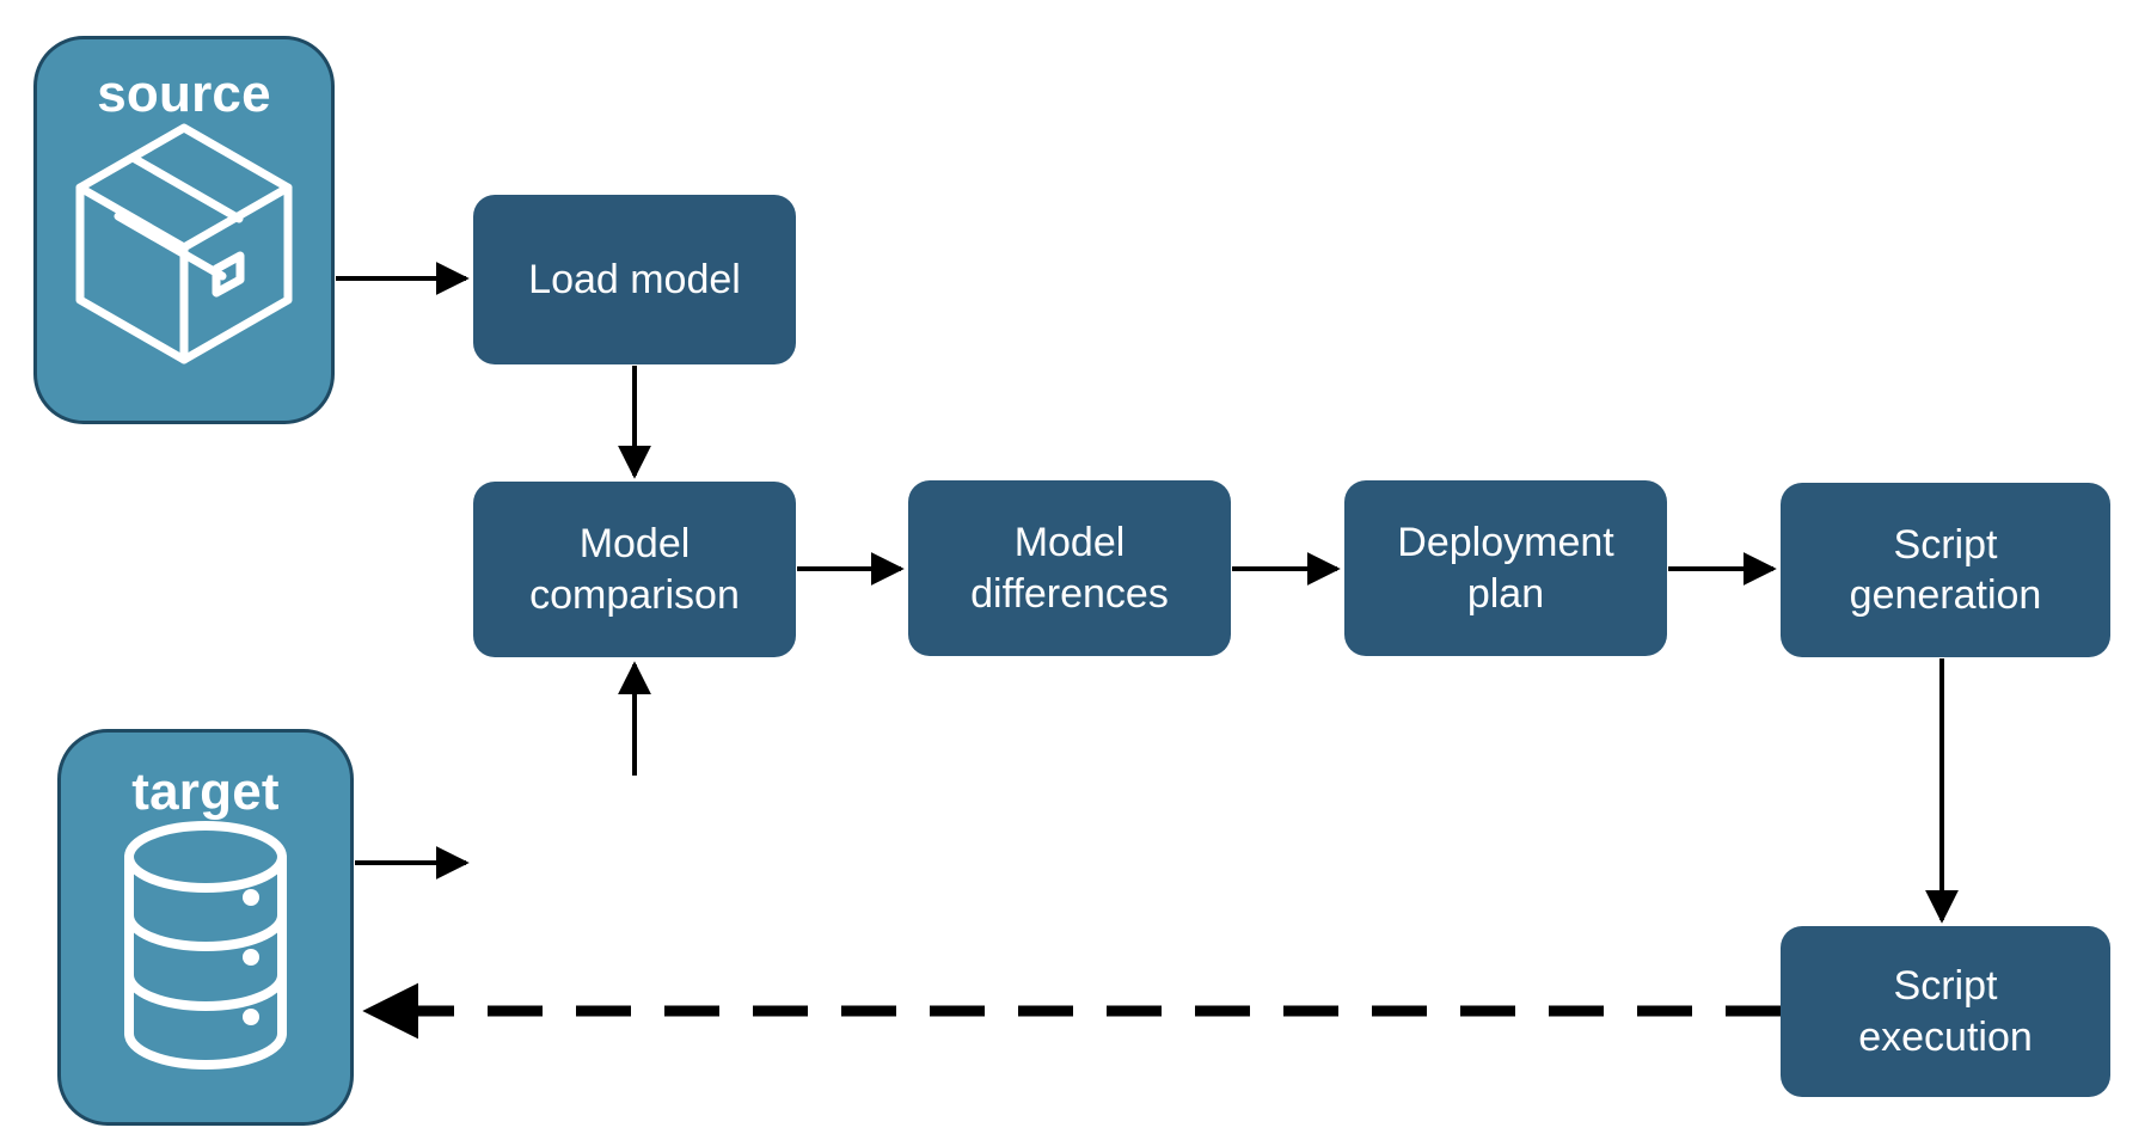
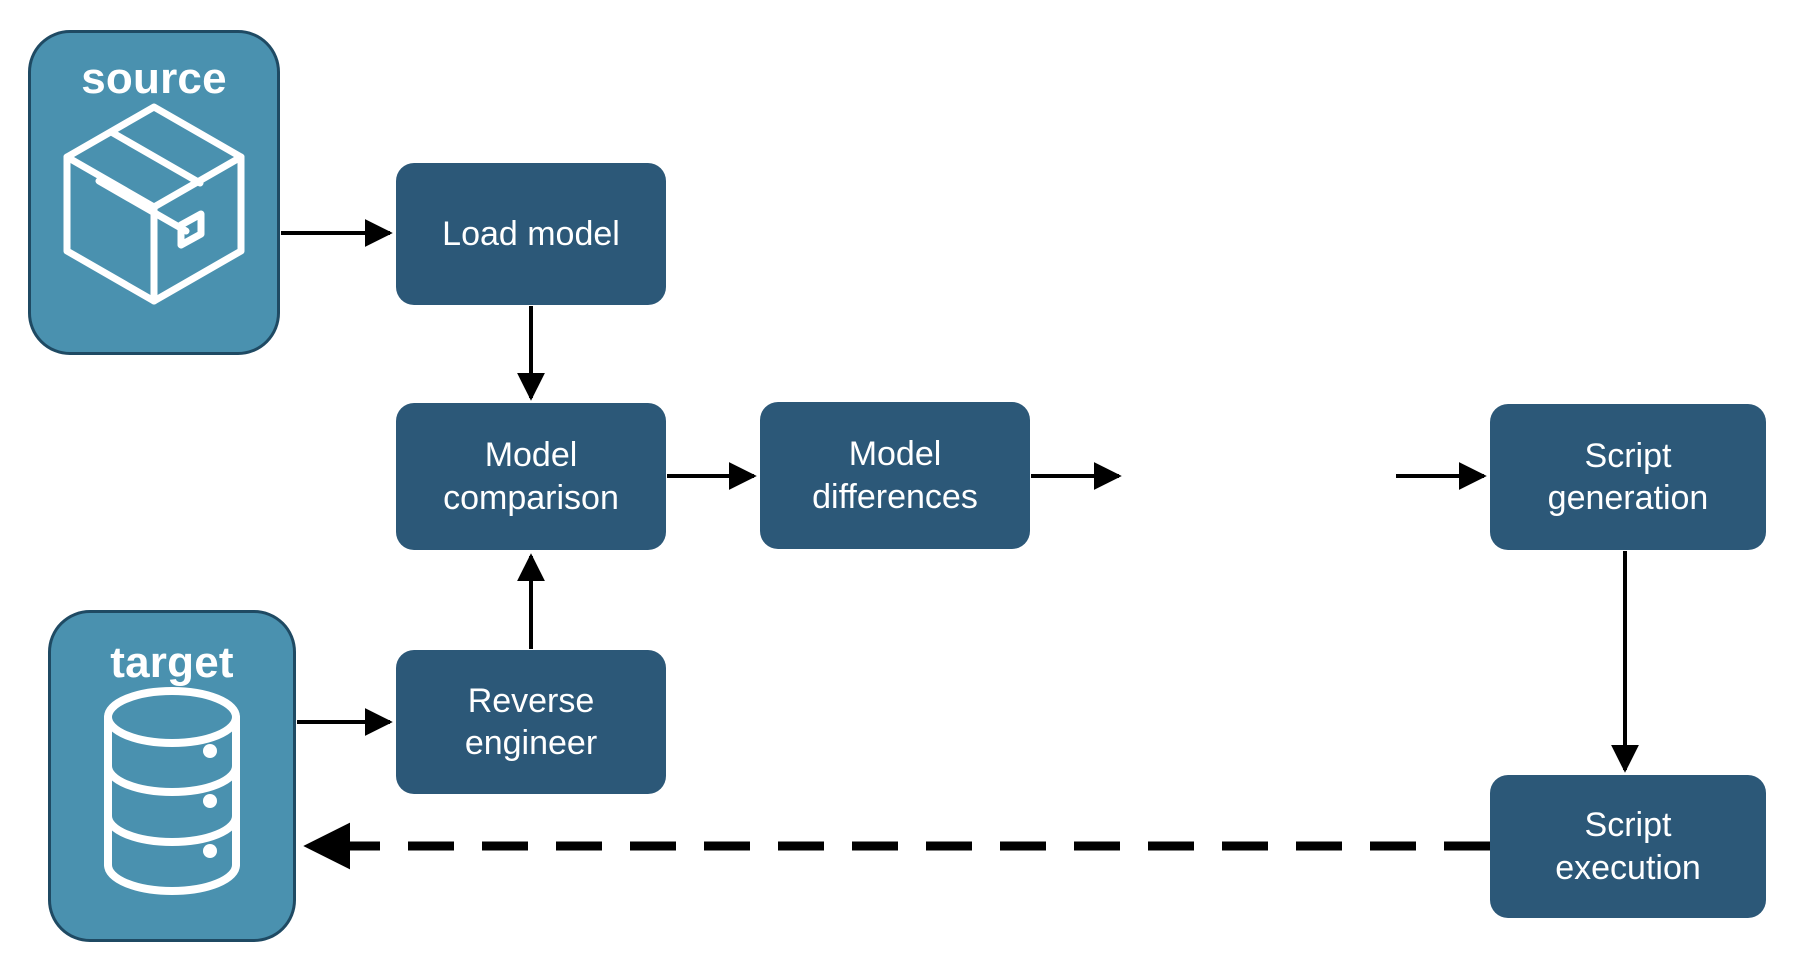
  source
  target
  Load model
  Model
  comparison
  Model
  differences
- Deployment
- plan
  Script
  generation
+ Reverse
+ engineer
  Script
  execution
